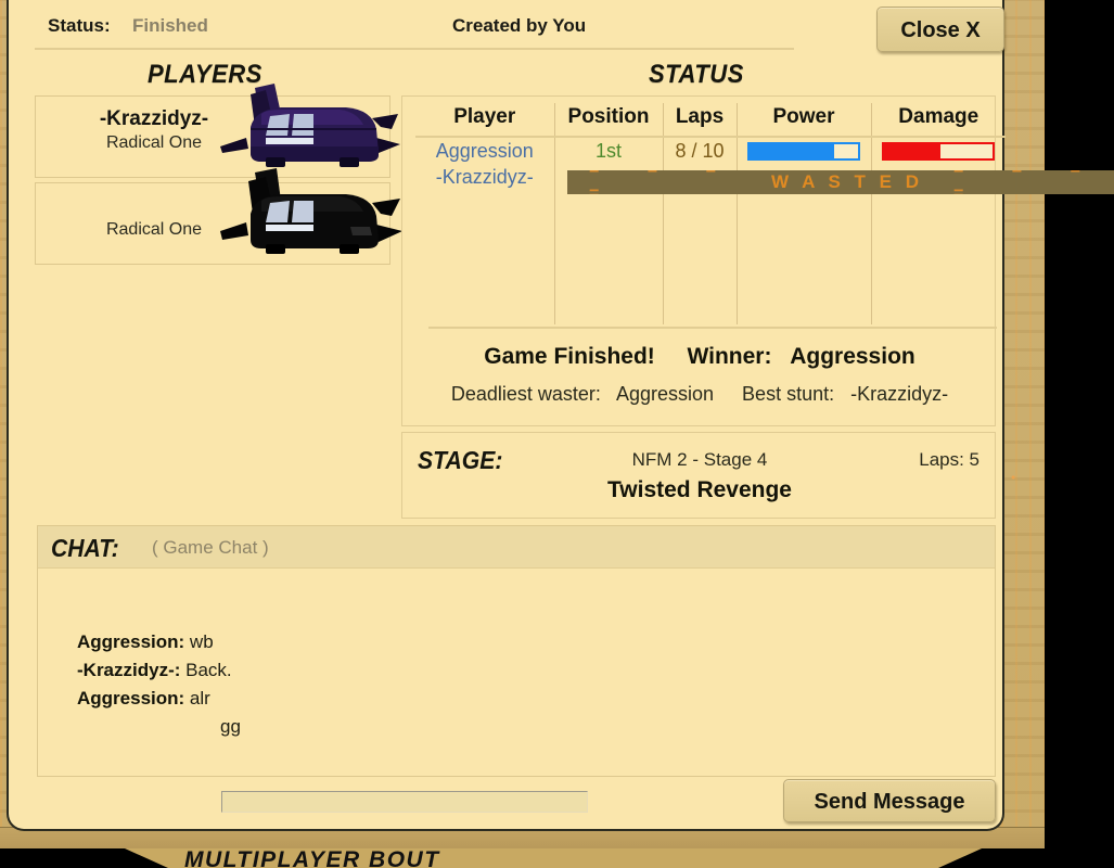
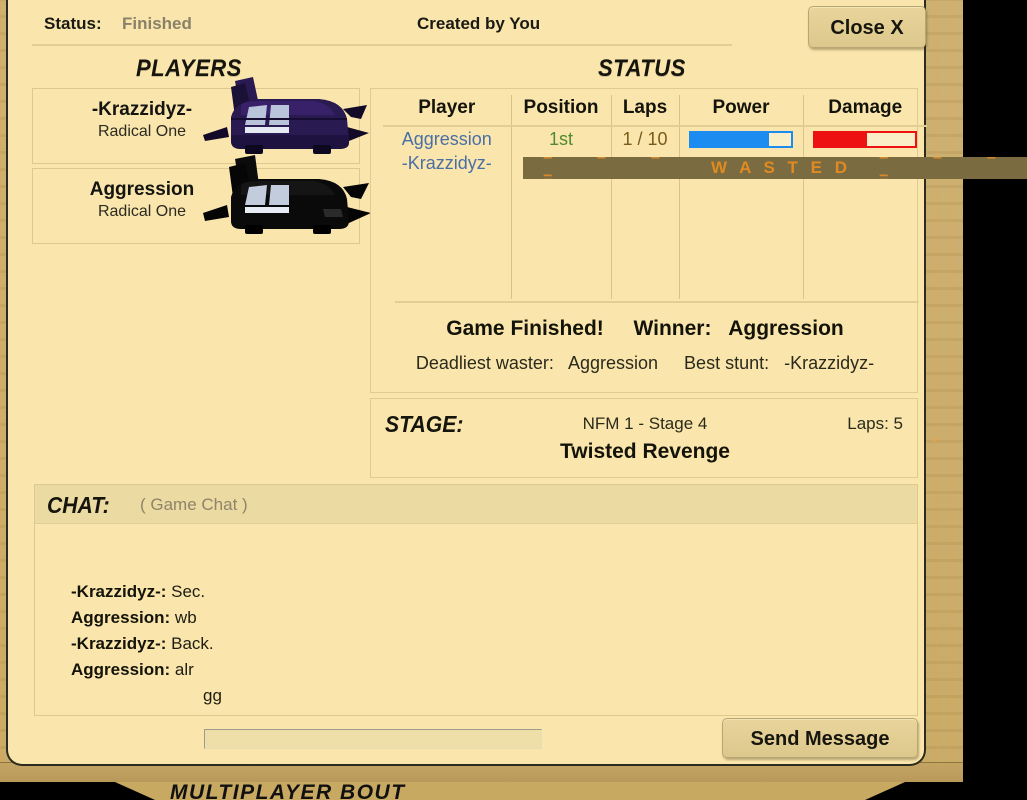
  MULTIPLAYER BOUT
  Status:
  Finished
  Created by You
  Close X
  PLAYERS
  STATUS
  -Krazzidyz-
  Radical One
+ Aggression
  Radical One
  Player	Position	Laps	Power	Damage
- Aggression	1st	8 / 10
+ Aggression	1st	1 / 10
  -Krazzidyz-
  = = = =
  W A S T E D
  = = = =
  Game Finished! Winner: Aggression
  Deadliest waster: Aggression Best stunt: -Krazzidyz-
  STAGE:
- NFM 2 - Stage 4
+ NFM 1 - Stage 4
  Laps: 5
  Twisted Revenge
  CHAT:
  ( Game Chat )
+ -Krazzidyz-: Sec.
  Aggression: wb
  -Krazzidyz-: Back.
  Aggression: alr
  gg
  Send Message
